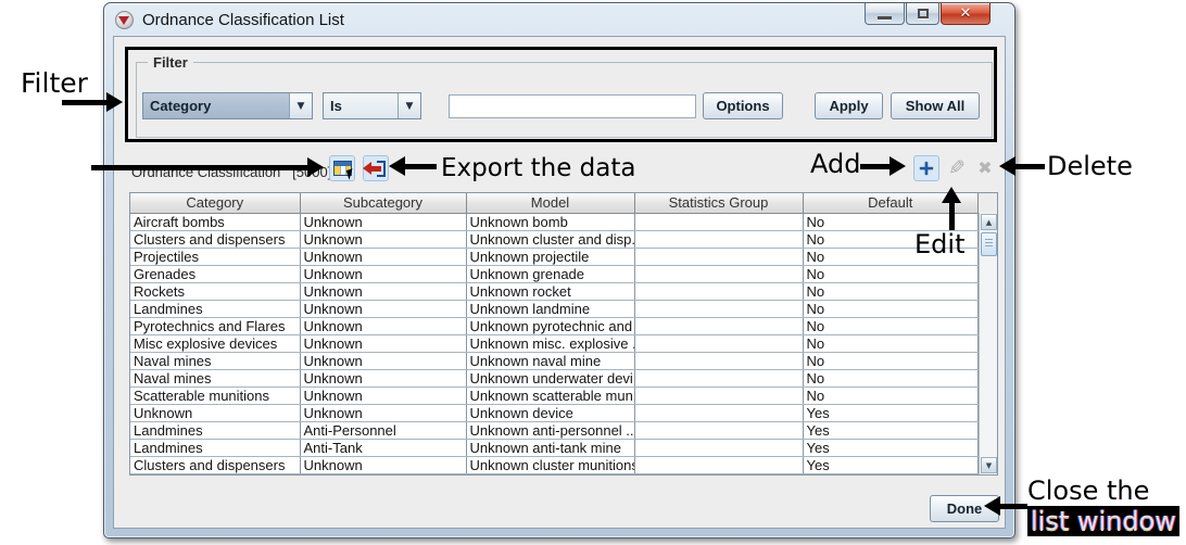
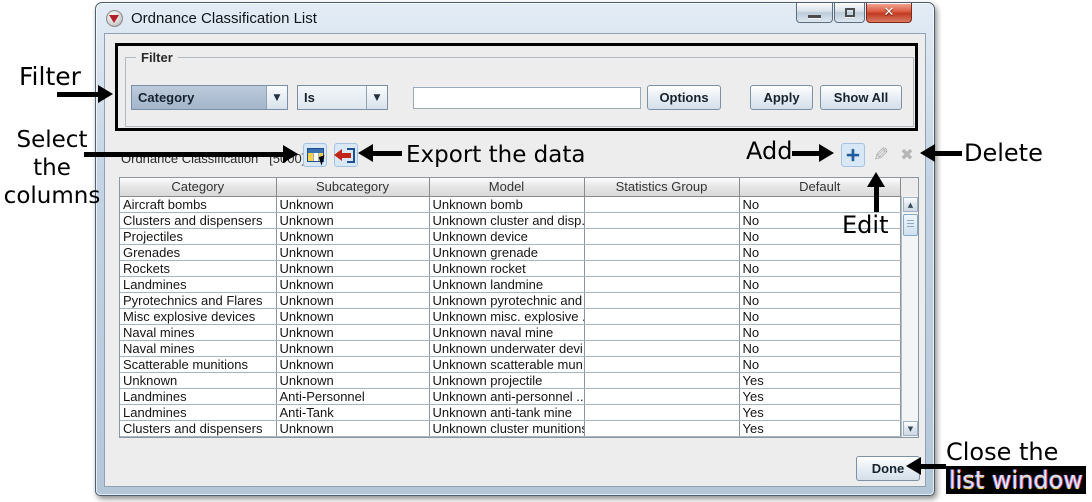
  Ordnance Classification List
  ✕
  Filter
  Category
  ▼
  Is
  ▼
  Options
  Apply
  Show All
  Ordnance Classification [50
  +
  ✖
  Category	Subcategory	Model	Statistics Group	Default
  Aircraft bombs	Unknown	Unknown bomb		No
  Clusters and dispensers	Unknown	Unknown cluster and disp.		No
- Projectiles	Unknown	Unknown projectile		No
+ Projectiles	Unknown	Unknown device		No
  Grenades	Unknown	Unknown grenade		No
  Rockets	Unknown	Unknown rocket		No
  Landmines	Unknown	Unknown landmine		No
  Pyrotechnics and Flares	Unknown	Unknown pyrotechnic and		No
  Misc explosive devices	Unknown	Unknown misc. explosive		No
  Naval mines	Unknown	Unknown naval mine		No
  Naval mines	Unknown	Unknown underwater devi		No
  Scatterable munitions	Unknown	Unknown scatterable mun		No
- Unknown	Unknown	Unknown device		Yes
+ Unknown	Unknown	Unknown projectile		Yes
  Landmines	Anti-Personnel	Unknown anti-personnel ..		Yes
  Landmines	Anti-Tank	Unknown anti-tank mine		Yes
  Clusters and dispensers	Unknown	Unknown cluster munition		Yes
  ▲
  ▼
  Done
  Filter
+ Select
+ the
+ columns
  Export the data
  Add
  Delete
  Edit
  Close the
  list window
